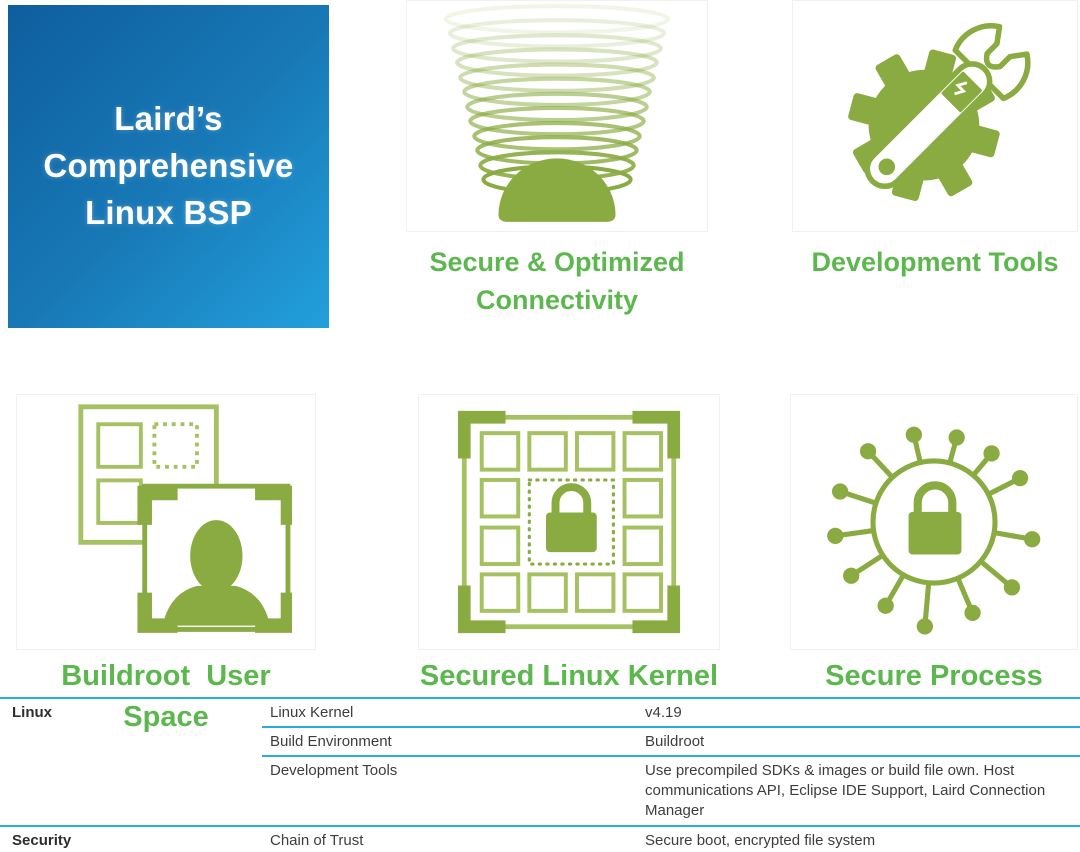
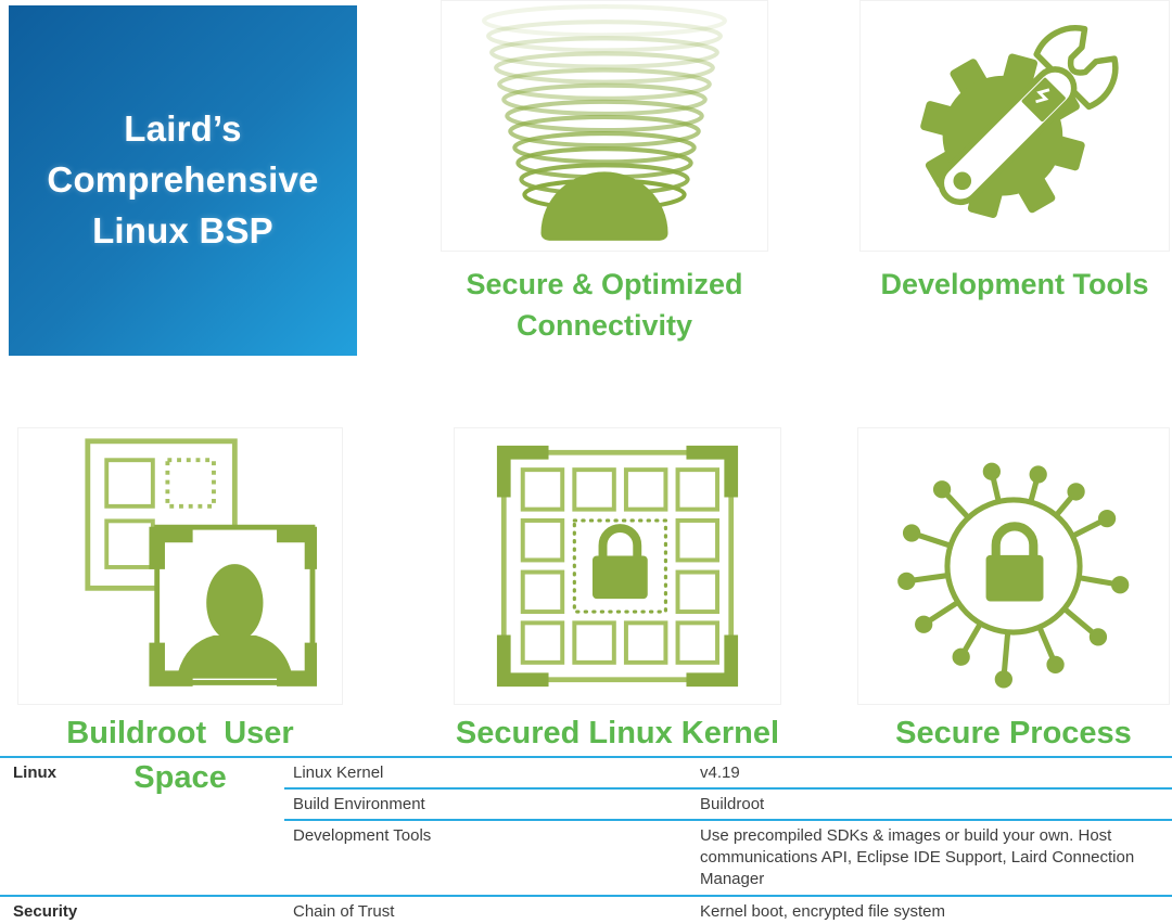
  Laird’s
  Comprehensive
  Linux BSP
  Secure & Optimized Connectivity
  Development Tools
  Buildroot User Space
  Secured Linux Kernel
  Secure Process
  Linux
  Linux Kernel
  v4.19
  Build Environment
  Buildroot
  Development Tools
- Use precompiled SDKs & images or build file own. Host communications API, Eclipse IDE Support, Laird Connection Manager
+ Use precompiled SDKs & images or build your own. Host communications API, Eclipse IDE Support, Laird Connection Manager
  Security
  Chain of Trust
- Secure boot, encrypted file system
+ Kernel boot, encrypted file system
